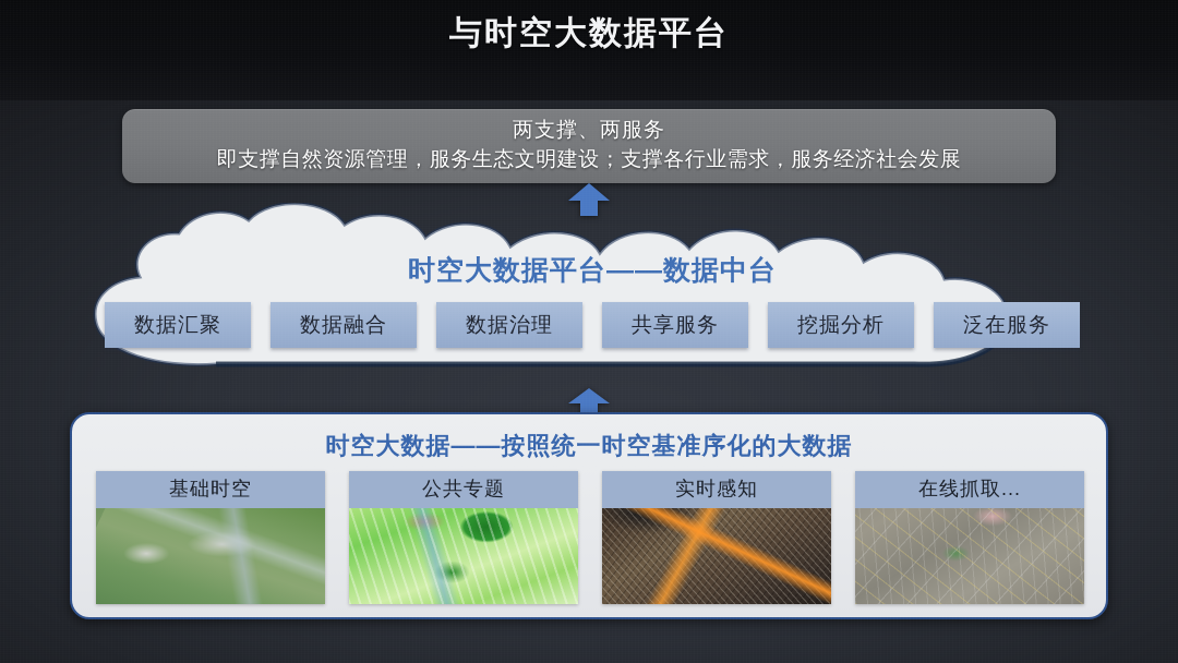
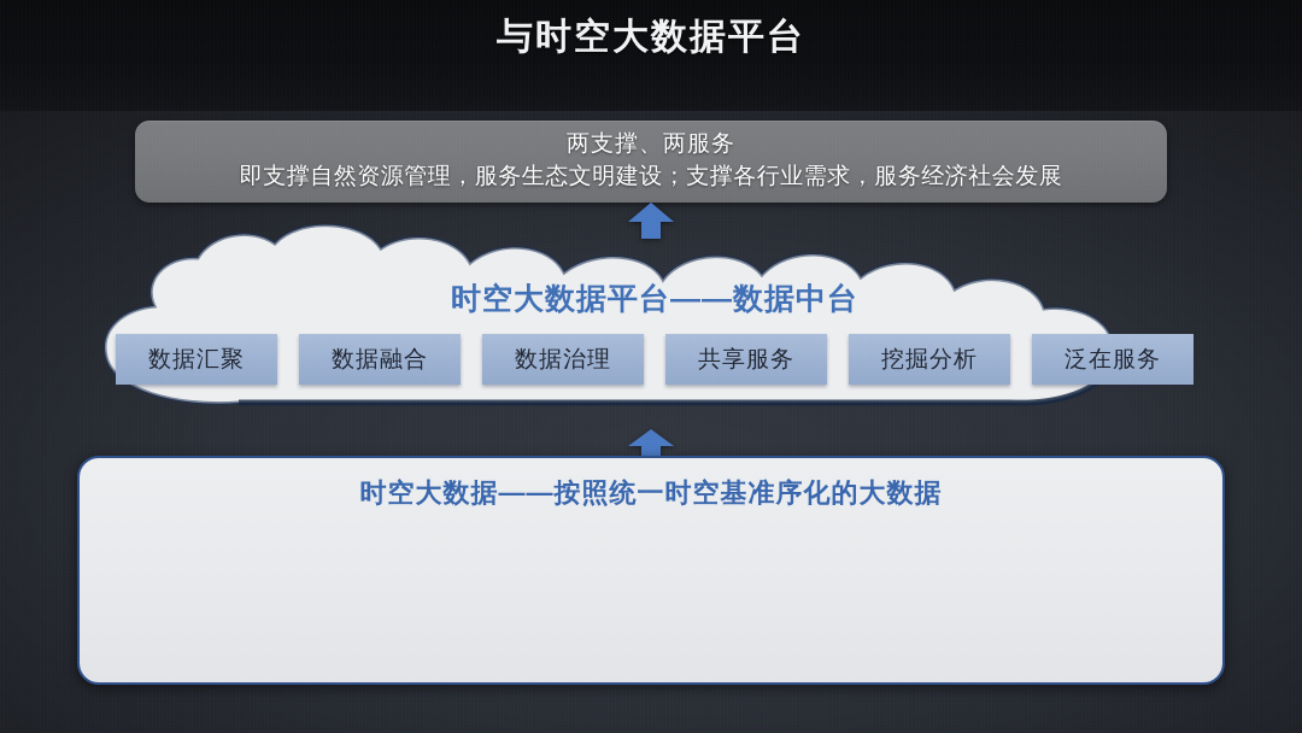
- 基础时空
- 公共专题
- 实时感知
- 在线抓取...
